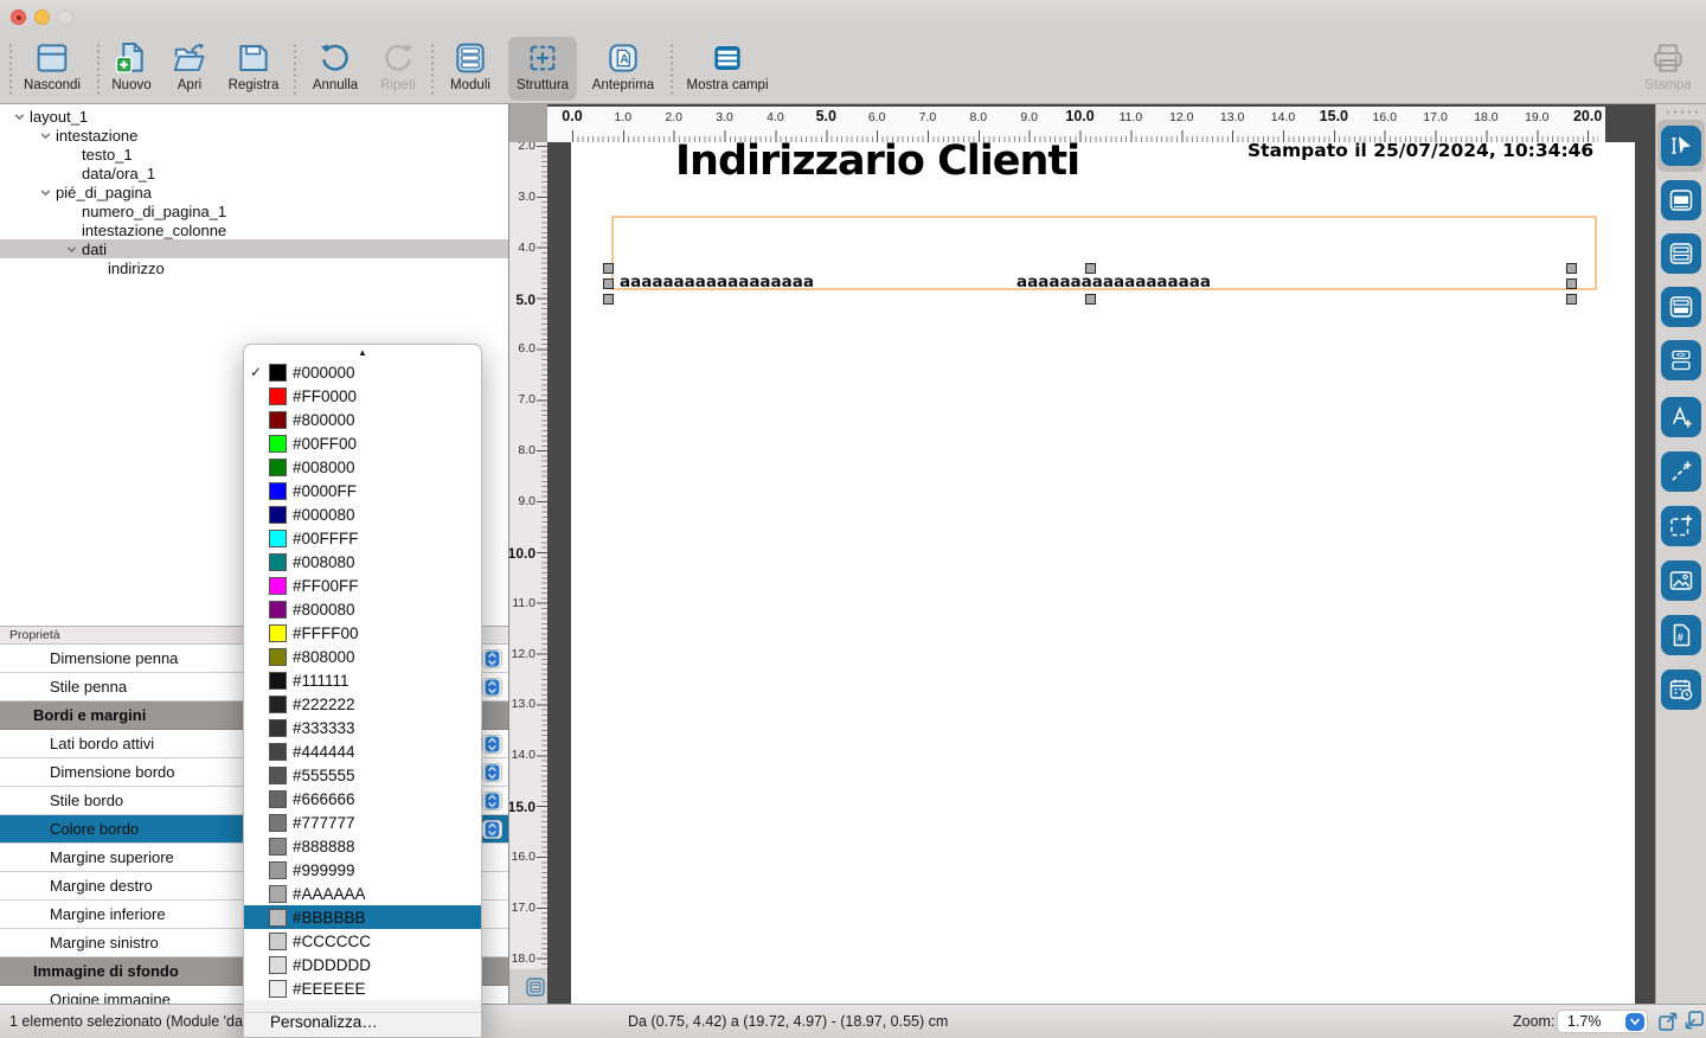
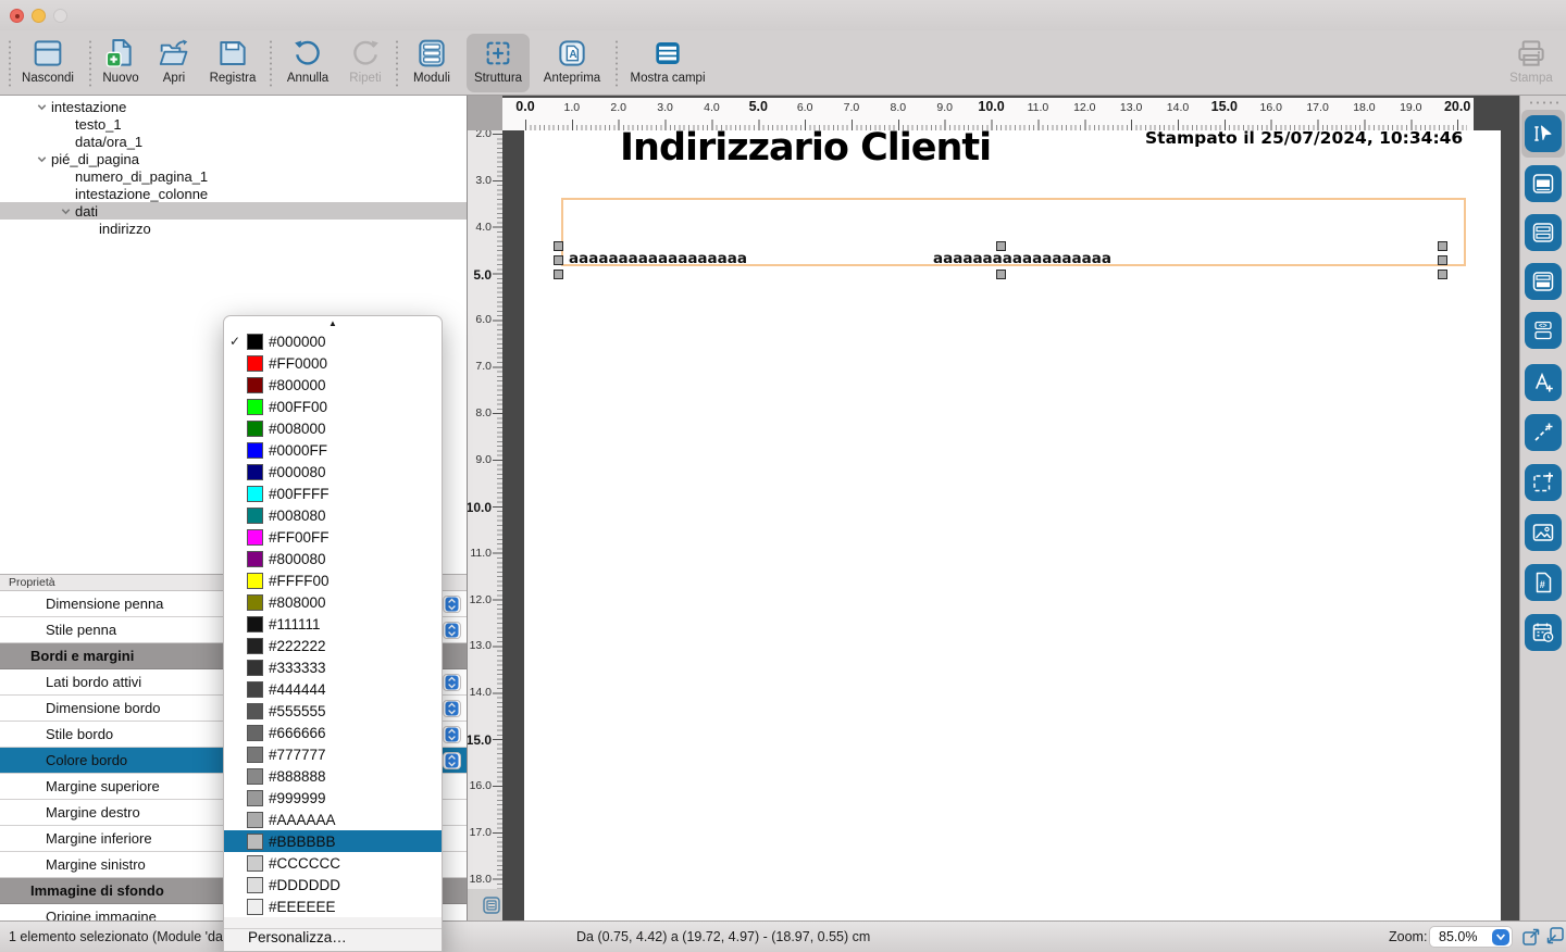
  Nascondi
  Nuovo
  Apri
  Registra
  Annulla
  Ripeti
  Moduli
  Struttura
  A
  Anteprima
  Mostra campi
  Stampa
- layout_1
  intestazione
  testo_1
  data/ora_1
  pié_di_pagina
  numero_di_pagina_1
  intestazione_colonne
  dati
  indirizzo
  Proprietà
  Dimensione penna
  Stile penna
  Bordi e margini
  Lati bordo attivi
  Dimensione bordo
  Stile bordo
  Colore bordo
  Margine superiore
  Margine destro
  Margine inferiore
  Margine sinistro
  Immagine di sfondo
  Origine immagine
  2.0
  3.0
  4.0
  5.0
  6.0
  7.0
  8.0
  9.0
  10.0
  11.0
  12.0
  13.0
  14.0
  15.0
  16.0
  17.0
  18.0
  0.0
  1.0
  2.0
  3.0
  4.0
  5.0
  6.0
  7.0
  8.0
  9.0
  10.0
  11.0
  12.0
  13.0
  14.0
  15.0
  16.0
  17.0
  18.0
  19.0
  20.0
  Indirizzario Clienti
  Stampato il 25/07/2024, 10:34:46
  aaaaaaaaaaaaaaaaaa
  aaaaaaaaaaaaaaaaaa
  #
  1 elemento selezionato (Module 'da
  Da (0.75, 4.42) a (19.72, 4.97) - (18.97, 0.55) cm
  Zoom:
- 1.7%
+ 85.0%
  ▲
  ✓
  #000000
  #FF0000
  #800000
  #00FF00
  #008000
  #0000FF
  #000080
  #00FFFF
  #008080
  #FF00FF
  #800080
  #FFFF00
  #808000
  #111111
  #222222
  #333333
  #444444
  #555555
  #666666
  #777777
  #888888
  #999999
  #AAAAAA
  #BBBBBB
  #CCCCCC
  #DDDDDD
  #EEEEEE
  Personalizza…
